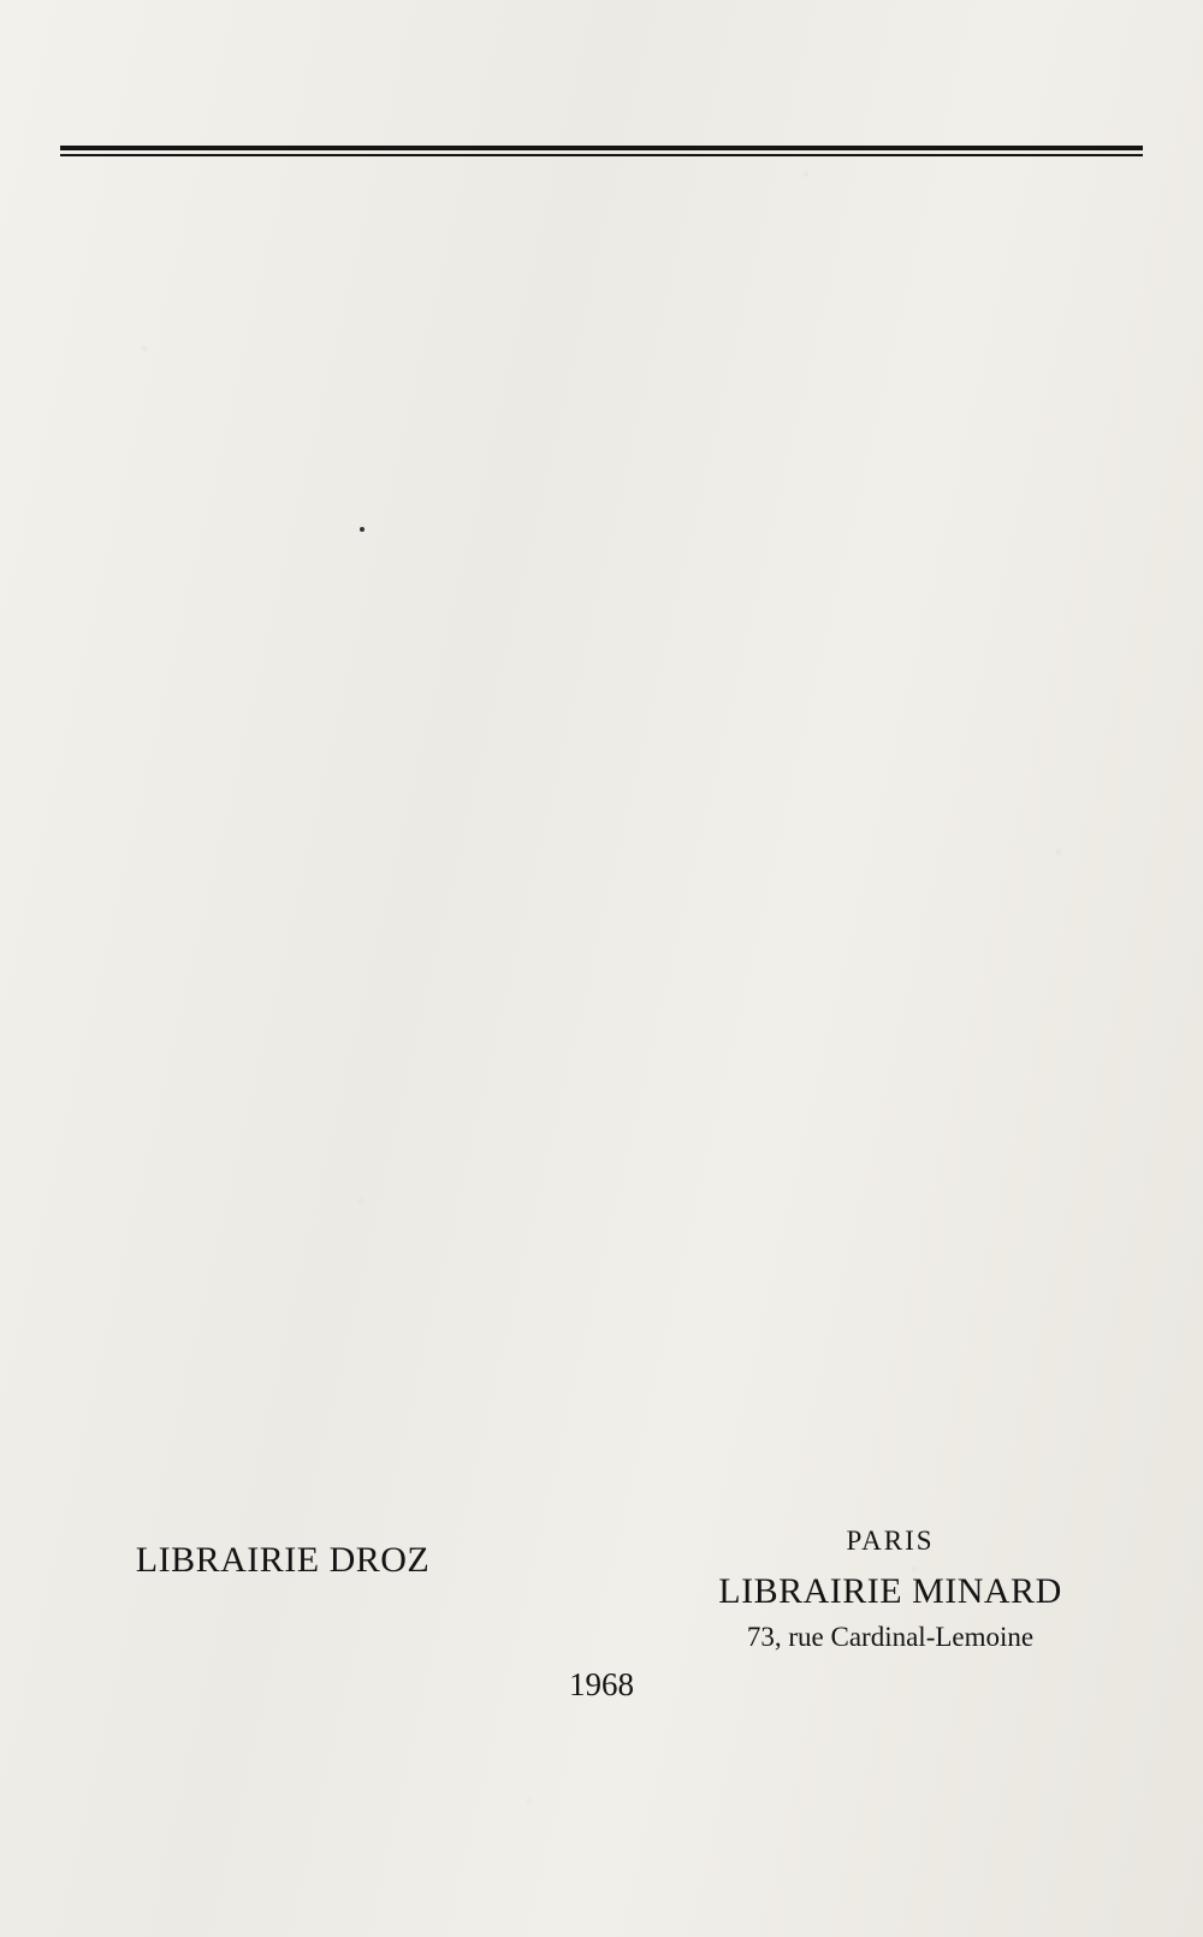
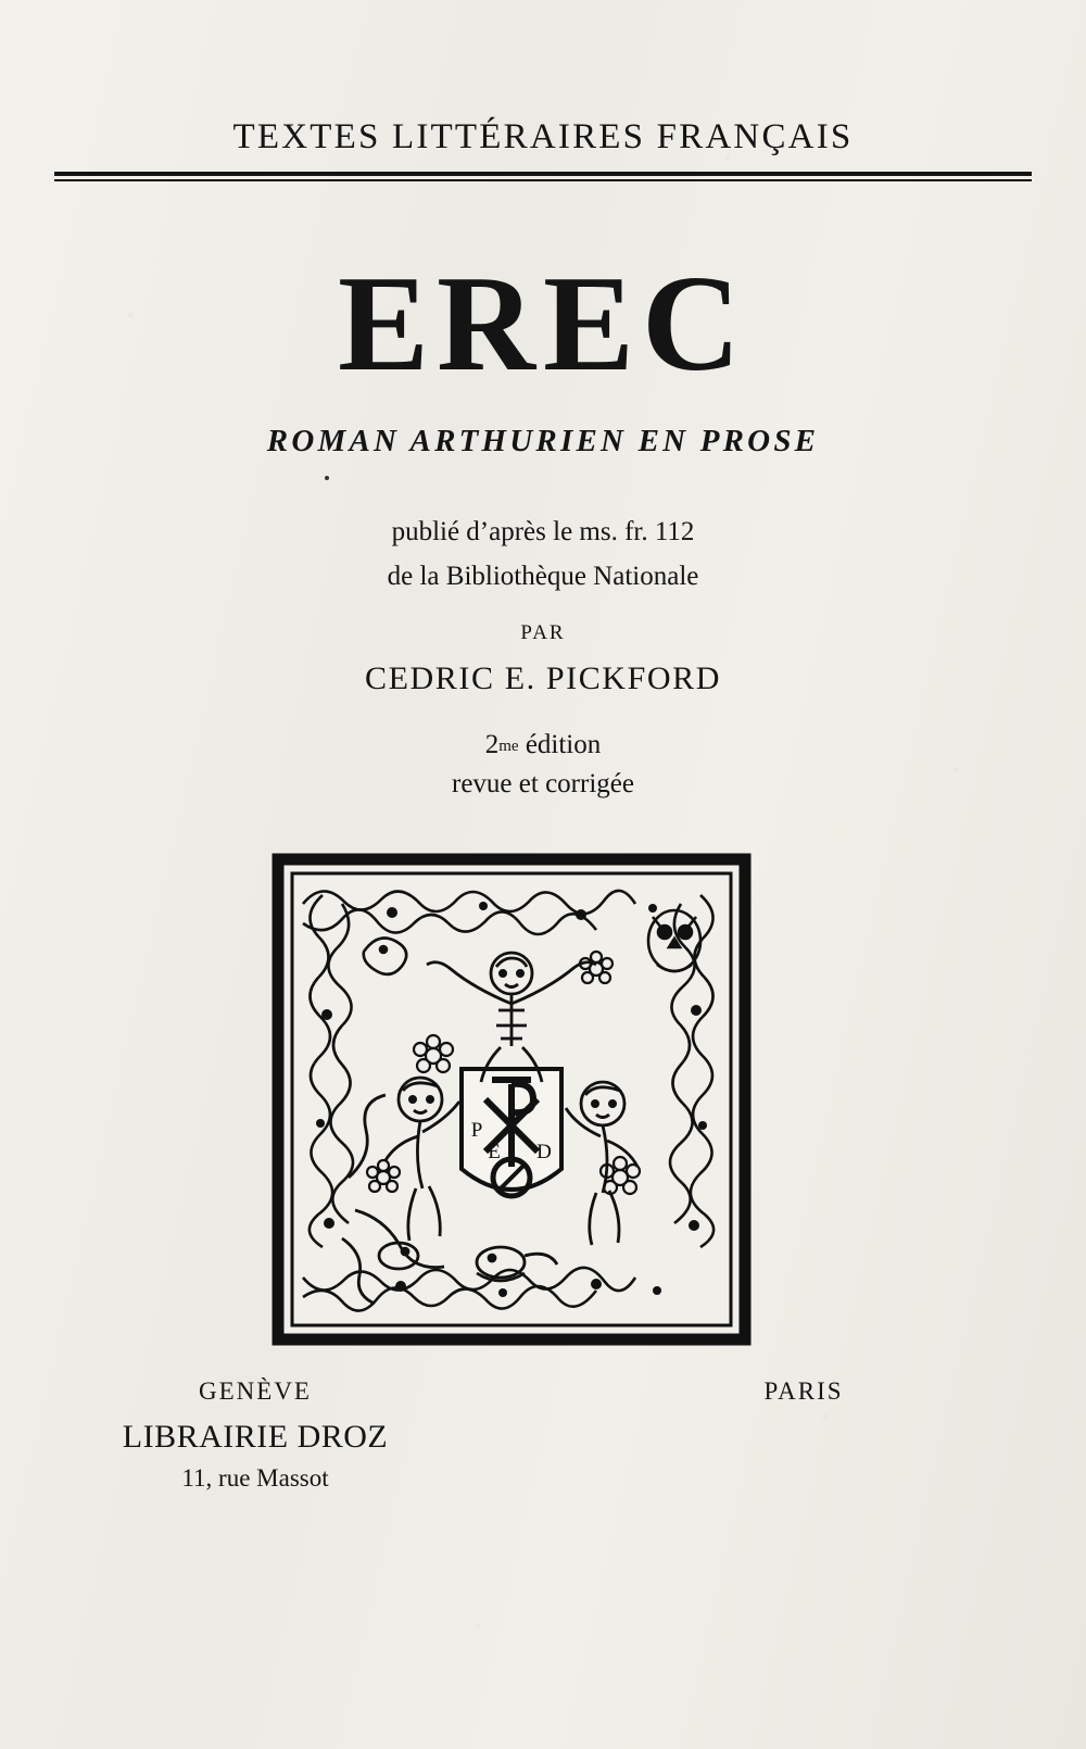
+ TEXTES LITTÉRAIRES FRANÇAIS
+ EREC
+ ROMAN ARTHURIEN EN PROSE
+ publié d’après le ms. fr. 112
+ de la Bibliothèque Nationale
+ PAR
+ CEDRIC E. PICKFORD
+ 2me édition
+ revue et corrigée
+ P
+ E
+ D
+ GENÈVE
  LIBRAIRIE DROZ
+ 11, rue Massot
  PARIS
- LIBRAIRIE MINARD
- 73, rue Cardinal-Lemoine
- 1968
